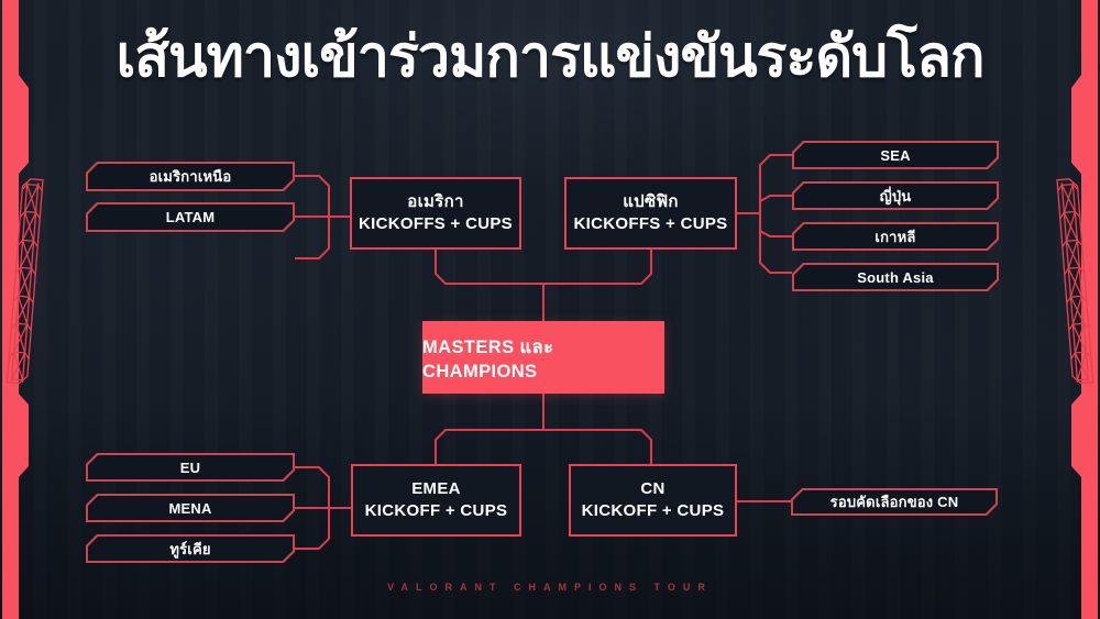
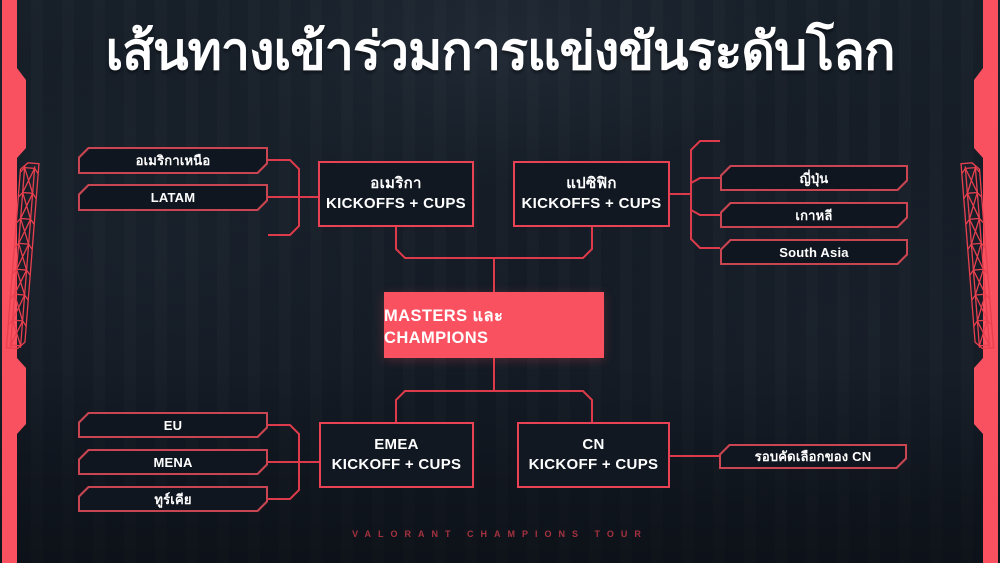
  เส้นทางเข้าร่วมการแข่งขันระดับโลก
  อเมริกาเหนือ
  LATAM
  อเมริกา
  KICKOFFS + CUPS
  แปซิฟิก
  KICKOFFS + CUPS
- SEA
  ญี่ปุ่น
  เกาหลี
  South Asia
  MASTERS และ CHAMPIONS
  EU
  MENA
  ทูร์เคีย
  EMEA
  KICKOFF + CUPS
  CN
  KICKOFF + CUPS
  รอบคัดเลือกของ CN
  VALORANT CHAMPIONS TOUR
